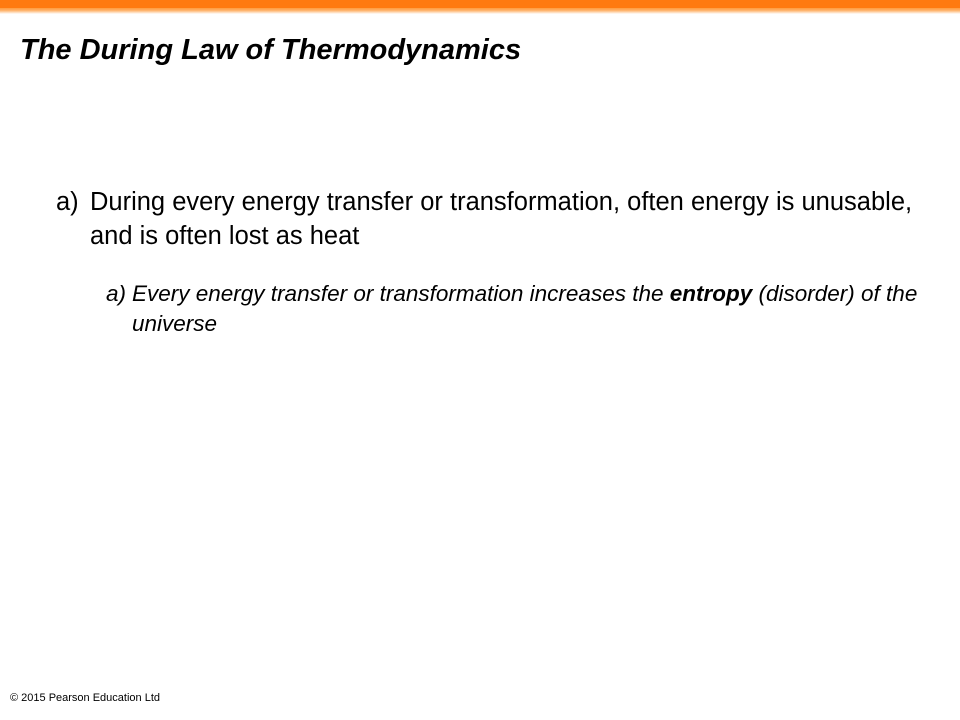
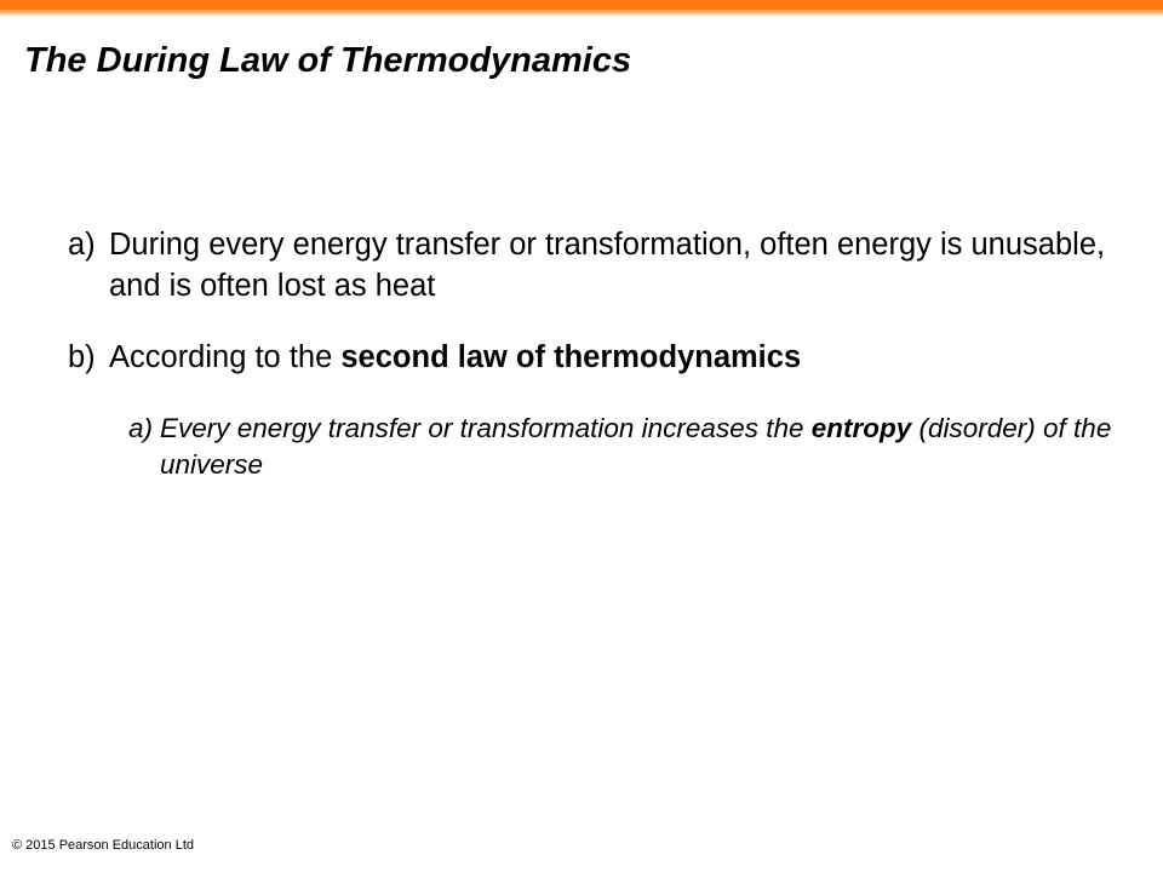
  The During Law of Thermodynamics
  a)
  During every energy transfer or transformation, often energy is unusable, and is often lost as heat
+ b)
+ According to the second law of thermodynamics
  a)
  Every energy transfer or transformation increases the entropy (disorder) of the universe
  © 2015 Pearson Education Ltd
